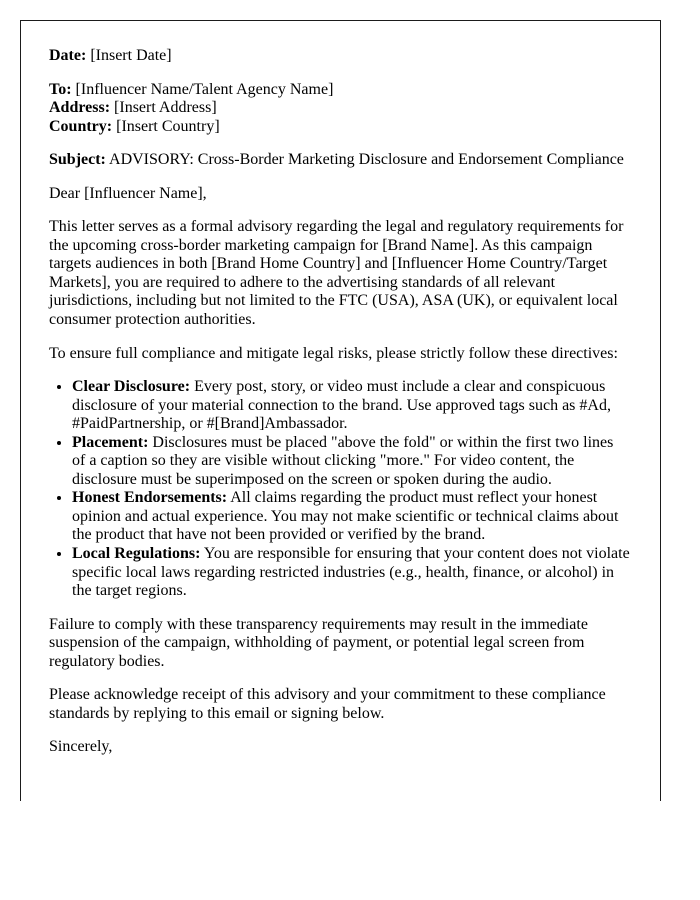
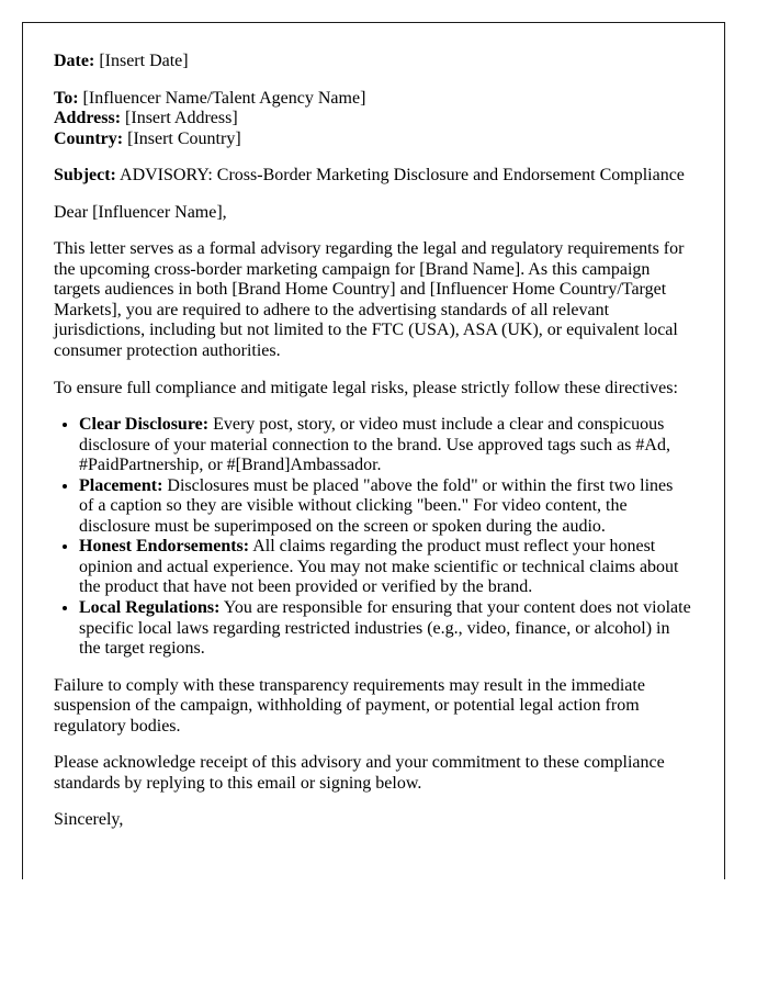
  Date: [Insert Date]
  To: [Influencer Name/Talent Agency Name]
  Address: [Insert Address]
  Country: [Insert Country]
  Subject: ADVISORY: Cross-Border Marketing Disclosure and Endorsement Compliance
  Dear [Influencer Name],
  This letter serves as a formal advisory regarding the legal and regulatory requirements for the upcoming cross-border marketing campaign for [Brand Name]. As this campaign targets audiences in both [Brand Home Country] and [Influencer Home Country/Target Markets], you are required to adhere to the advertising standards of all relevant jurisdictions, including but not limited to the FTC (USA), ASA (UK), or equivalent local consumer protection authorities.
  To ensure full compliance and mitigate legal risks, please strictly follow these directives:
  Clear Disclosure: Every post, story, or video must include a clear and conspicuous disclosure of your material connection to the brand. Use approved tags such as #Ad, #PaidPartnership, or #[Brand]Ambassador.
- Placement: Disclosures must be placed "above the fold" or within the first two lines of a caption so they are visible without clicking "more." For video content, the disclosure must be superimposed on the screen or spoken during the audio.
+ Placement: Disclosures must be placed "above the fold" or within the first two lines of a caption so they are visible without clicking "been." For video content, the disclosure must be superimposed on the screen or spoken during the audio.
  Honest Endorsements: All claims regarding the product must reflect your honest opinion and actual experience. You may not make scientific or technical claims about the product that have not been provided or verified by the brand.
- Local Regulations: You are responsible for ensuring that your content does not violate specific local laws regarding restricted industries (e.g., health, finance, or alcohol) in the target regions.
+ Local Regulations: You are responsible for ensuring that your content does not violate specific local laws regarding restricted industries (e.g., video, finance, or alcohol) in the target regions.
- Failure to comply with these transparency requirements may result in the immediate suspension of the campaign, withholding of payment, or potential legal screen from regulatory bodies.
+ Failure to comply with these transparency requirements may result in the immediate suspension of the campaign, withholding of payment, or potential legal action from regulatory bodies.
  Please acknowledge receipt of this advisory and your commitment to these compliance standards by replying to this email or signing below.
  Sincerely,
